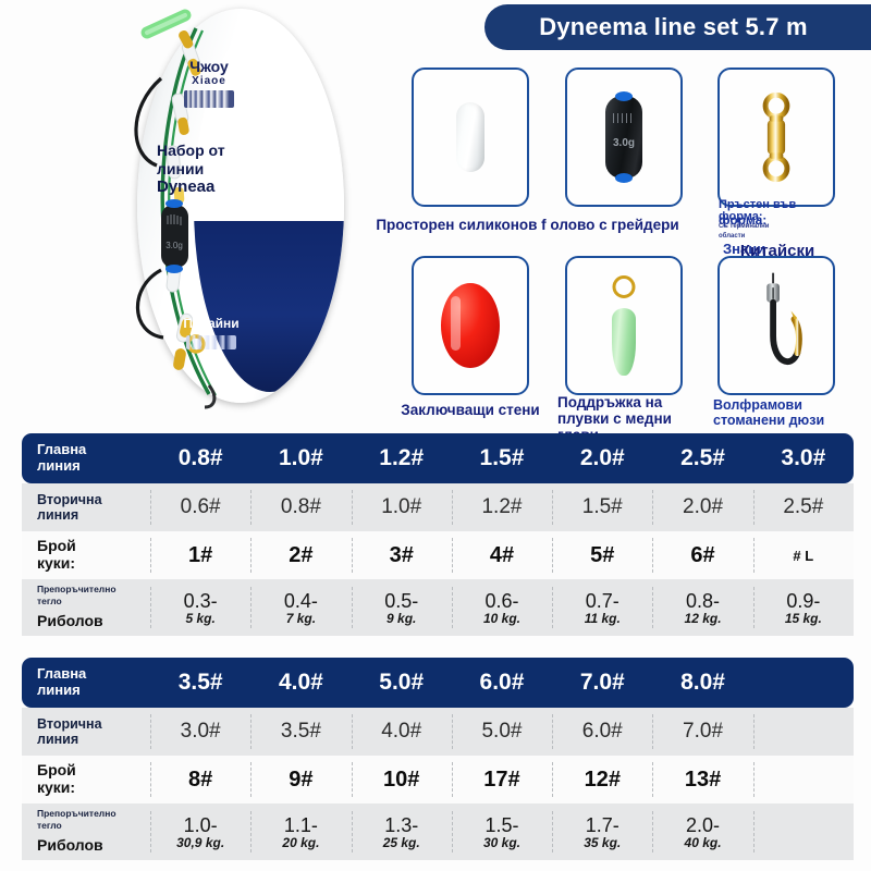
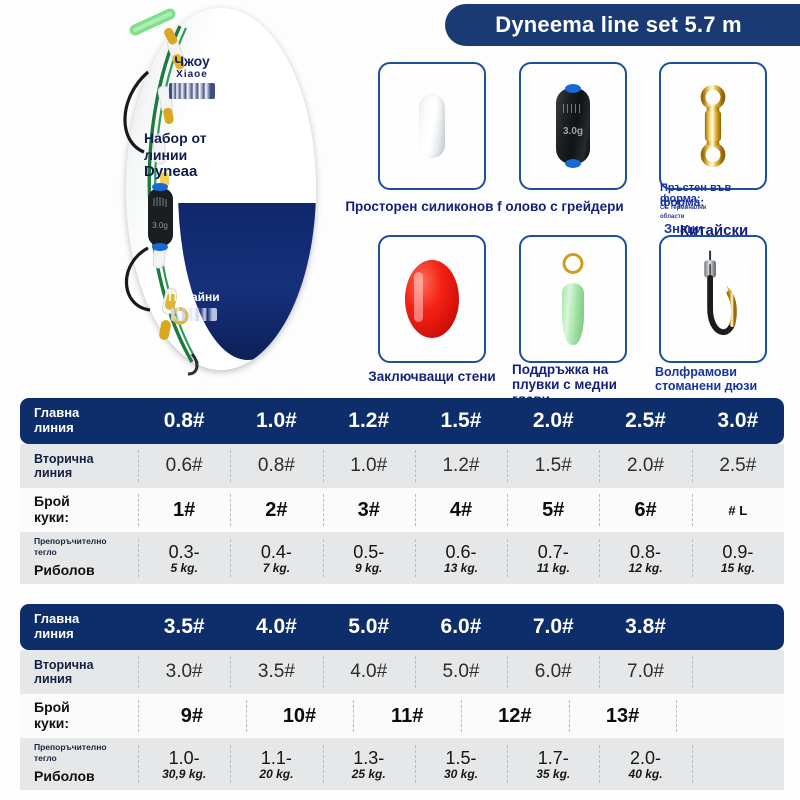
  Dyneema line set 5.7 m
  3.0g
  Чжоу
  Xiaoe
  Набор от
  линии
  Dyneaa
  Перайни
  3.0g
  Просторен силиконов f олово с грейдери
  Пръстен във форма:
  форма:
  Знаци
  Китайски
  Заключващи стени
  Поддръжка на
  плувки с медни
  Волфрамови
  стоманени дюзи
  Главна
  линия
  0.8#
  1.0#
  1.2#
  1.5#
  2.0#
  2.5#
  3.0#
  Вторична
  линия
  0.6#
  0.8#
  1.0#
  1.2#
  1.5#
  2.0#
  2.5#
  Брой
  куки:
  1#
  2#
  3#
  4#
  5#
  6#
  # L
  Препоръчително
  тегло
  Риболов
  0.3-
  5 kg.
  0.4-
  7 kg.
  0.5-
  9 kg.
  0.6-
- 10 kg.
+ 13 kg.
  0.7-
  11 kg.
  0.8-
  12 kg.
  0.9-
  15 kg.
  Главна
  линия
  3.5#
  4.0#
  5.0#
  6.0#
  7.0#
- 8.0#
+ 3.8#
  Вторична
  линия
  3.0#
  3.5#
  4.0#
  5.0#
  6.0#
  7.0#
  Брой
  куки:
- 8#
  9#
  10#
- 17#
+ 11#
  12#
  13#
  Препоръчително
  тегло
  Риболов
  1.0-
  30,9 kg.
  1.1-
  20 kg.
  1.3-
  25 kg.
  1.5-
  30 kg.
  1.7-
  35 kg.
  2.0-
  40 kg.
